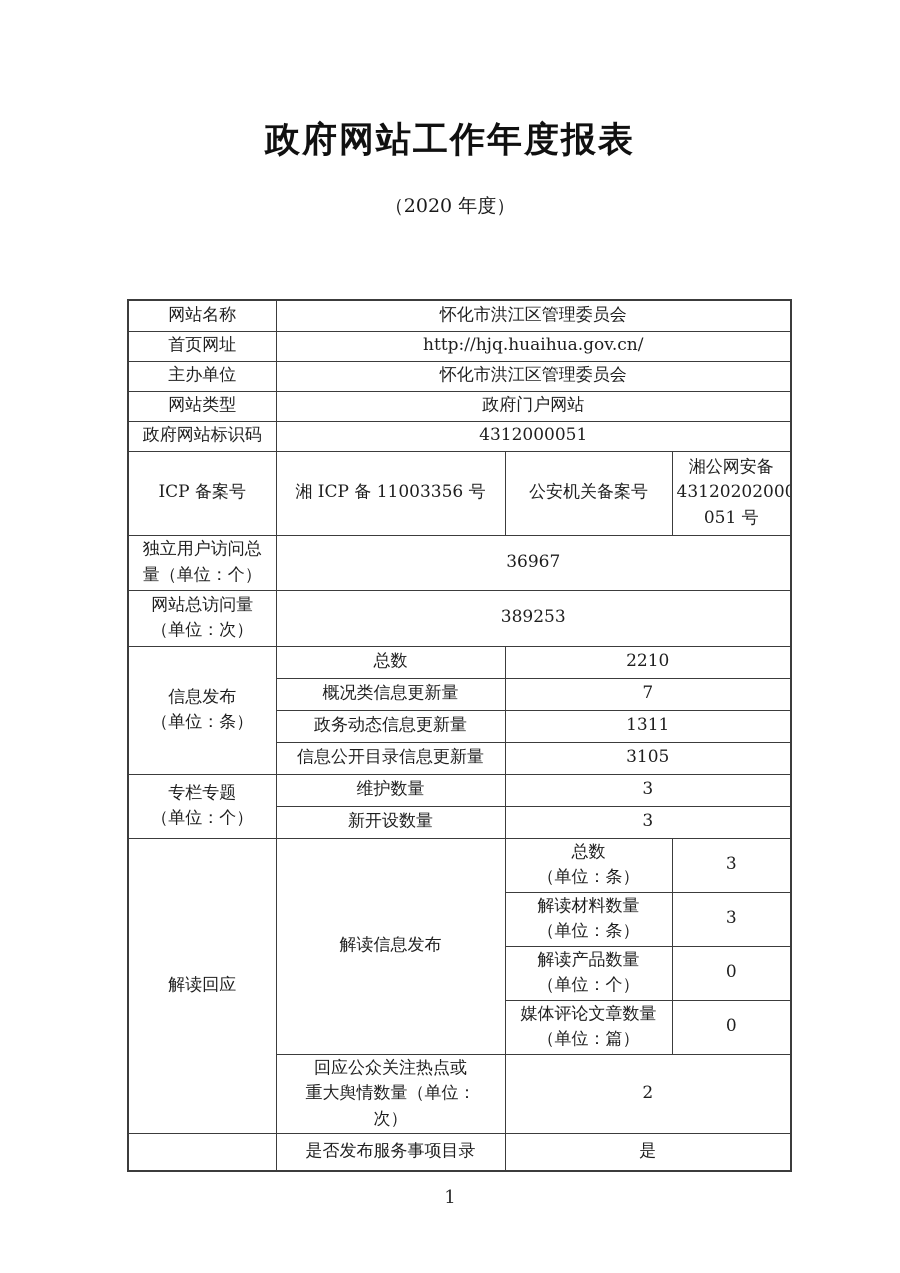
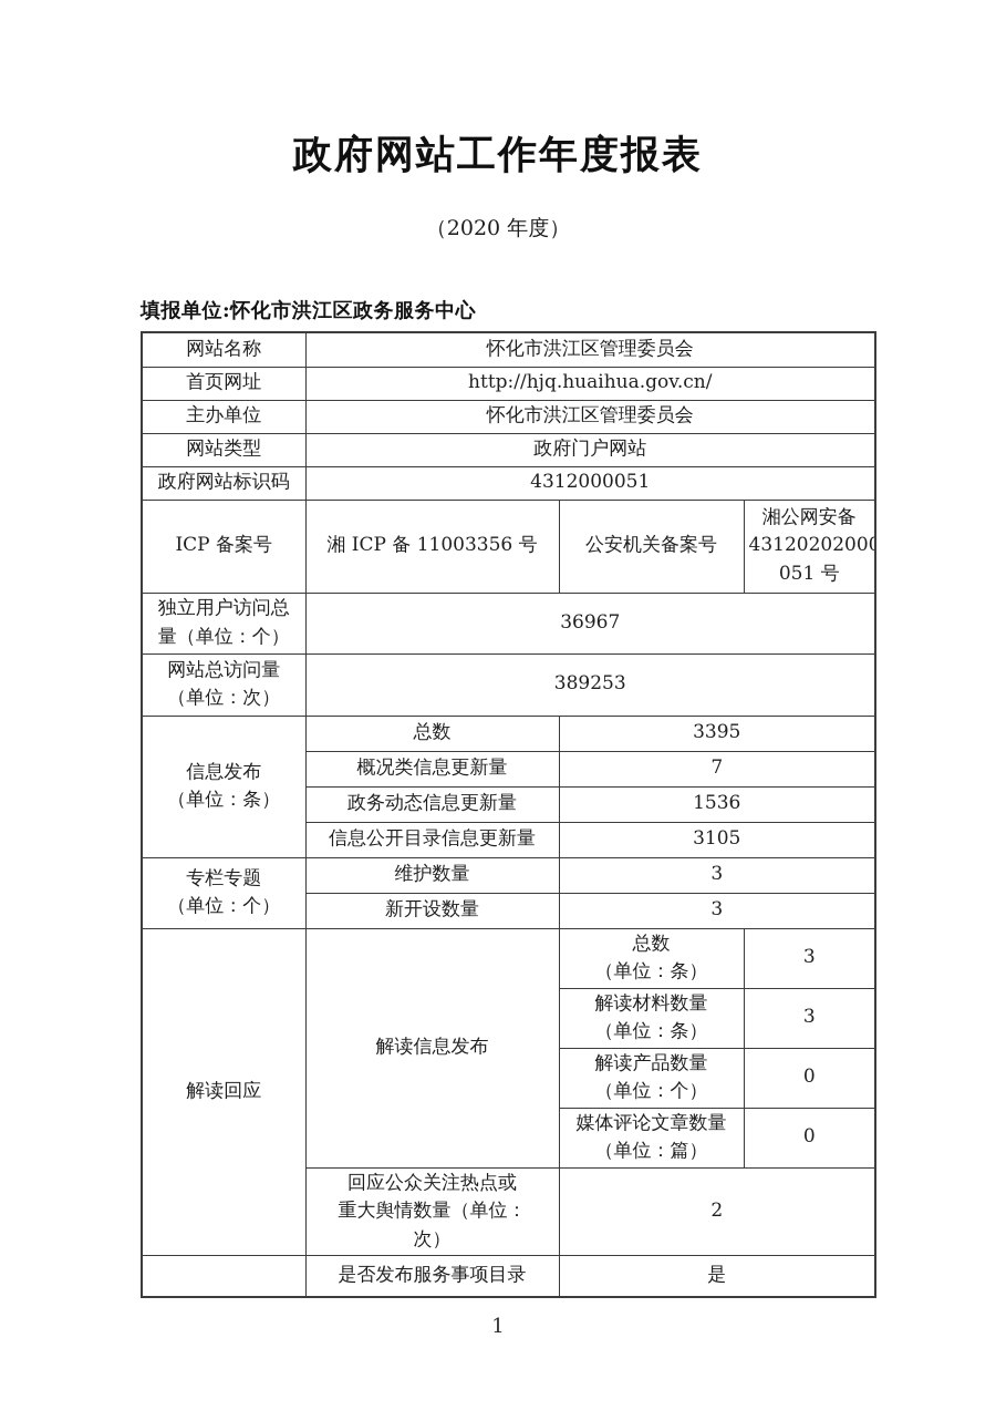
  政府网站工作年度报表
  （2020 年度）
+ 填报单位:怀化市洪江区政务服务中心
  网站名称	怀化市洪江区管理委员会
  首页网址	http://hjq.huaihua.gov.cn/
  主办单位	怀化市洪江区管理委员会
  网站类型	政府门户网站
  政府网站标识码	4312000051
  ICP 备案号	湘 ICP 备 11003356 号	公安机关备案号	湘公网安备 43120202000 051 号
  独立用户访问总 量（单位：个）	36967
  网站总访问量 （单位：次）	389253
- 信息发布 （单位：条）	总数	2210
+ 信息发布 （单位：条）	总数	3395
  概况类信息更新量	7
- 政务动态信息更新量	1311
+ 政务动态信息更新量	1536
  信息公开目录信息更新量	3105
  专栏专题 （单位：个）	维护数量	3
  新开设数量	3
  解读回应	解读信息发布	总数 （单位：条）	3
  解读材料数量 （单位：条）	3
  解读产品数量 （单位：个）	0
  媒体评论文章数量 （单位：篇）	0
  回应公众关注热点或 重大舆情数量（单位： 次）	2
  	是否发布服务事项目录	是
  1
